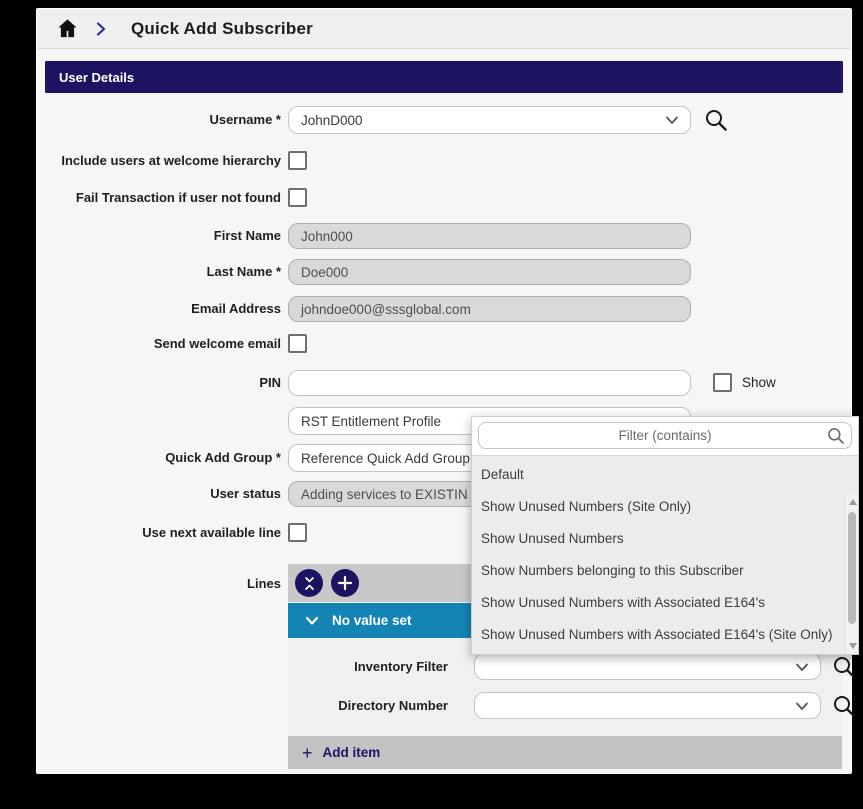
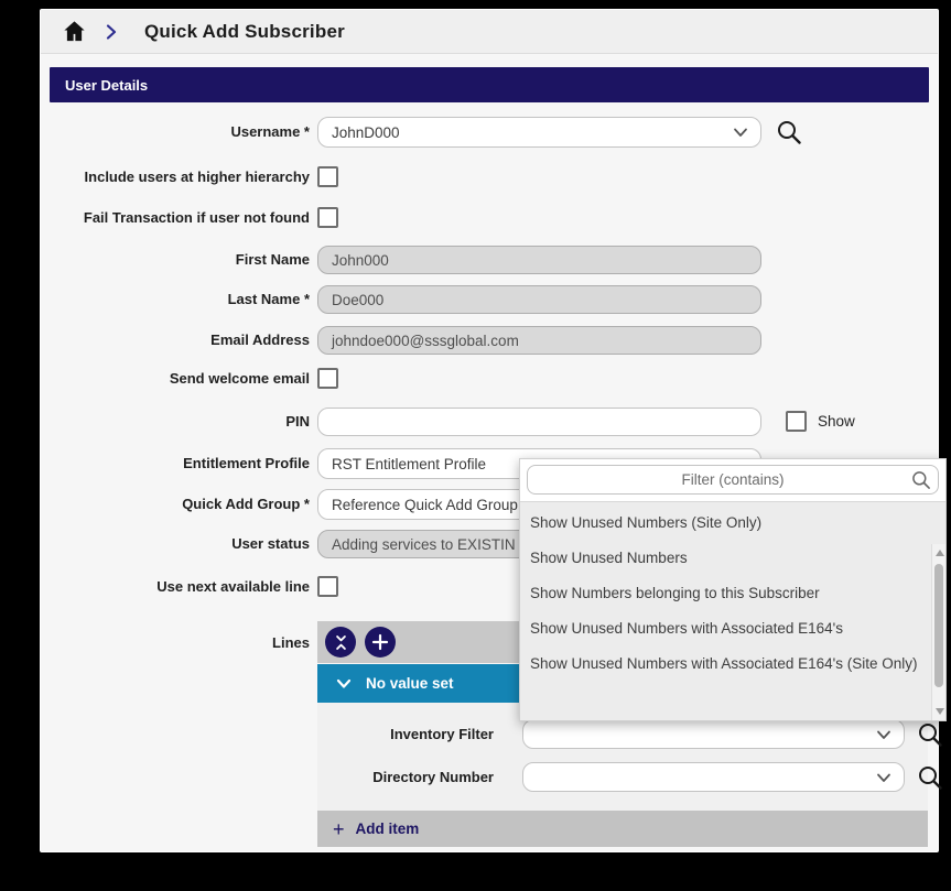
  Quick Add Subscriber
  User Details
  Username *
  JohnD000
- Include users at welcome hierarchy
+ Include users at higher hierarchy
  Fail Transaction if user not found
  First Name
  John000
  Last Name *
  Doe000
  Email Address
  johndoe000@sssglobal.com
  Send welcome email
  PIN
  Show
+ Entitlement Profile
  RST Entitlement Profile
  Quick Add Group *
  Reference Quick Add Group
  User status
  Adding services to EXISTIN
  Use next available line
  Lines
  No value set
  Inventory Filter
  Directory Number
  +
  Add item
  Filter (contains)
- Default
  Show Unused Numbers (Site Only)
  Show Unused Numbers
  Show Numbers belonging to this Subscriber
  Show Unused Numbers with Associated E164's
  Show Unused Numbers with Associated E164's (Site Only)
